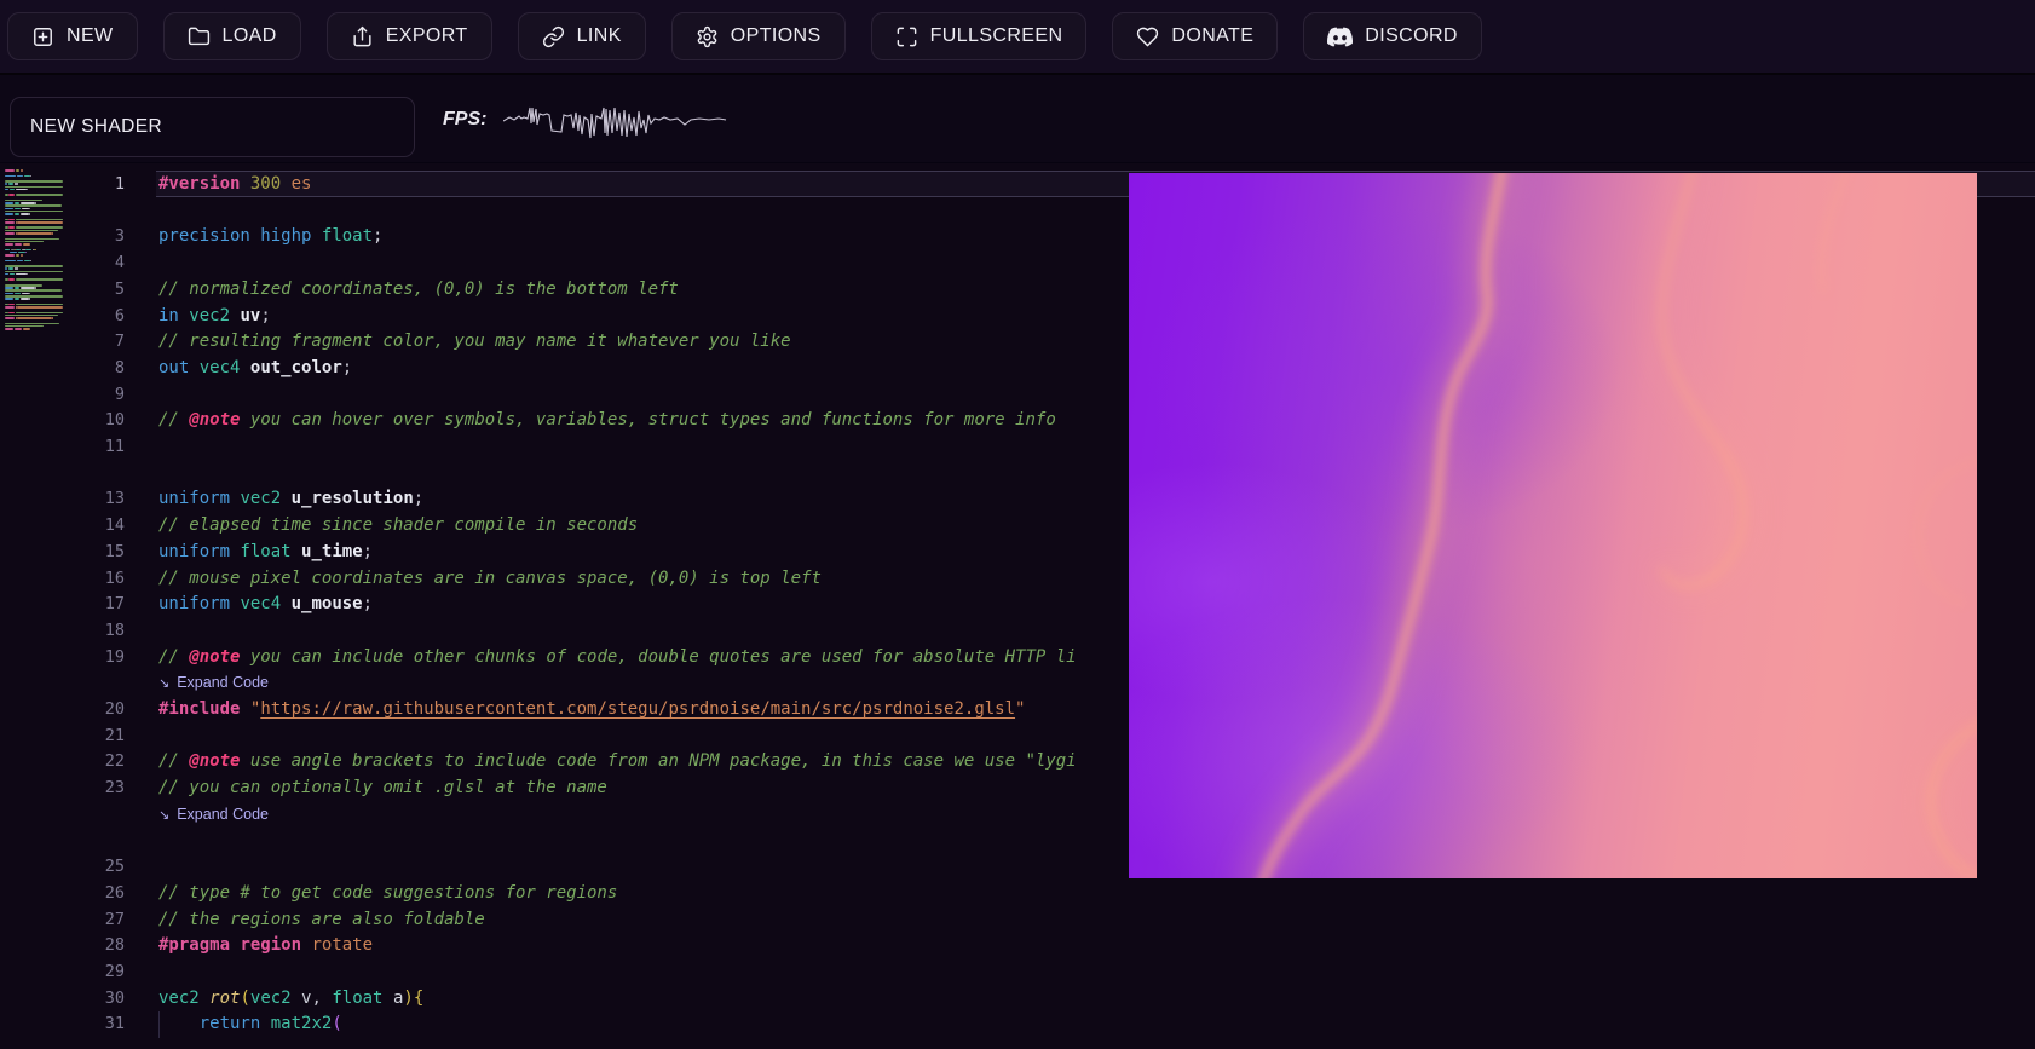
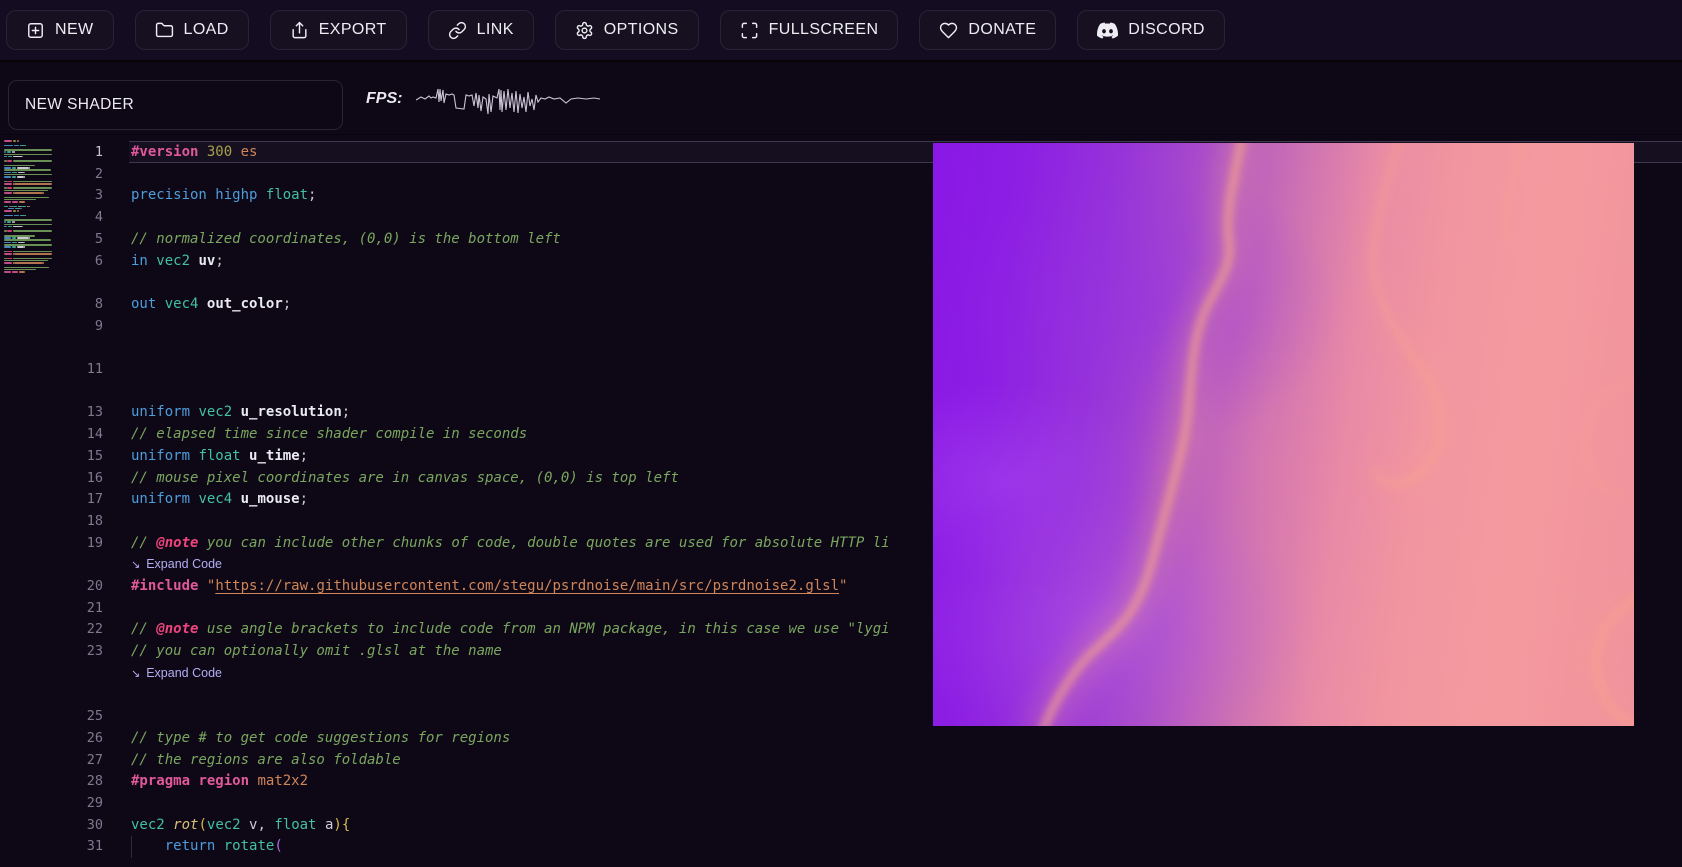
  NEW
  LOAD
  EXPORT
  LINK
  OPTIONS
  FULLSCREEN
  DONATE
  DISCORD
  NEW SHADER
  FPS:
  1
  #version 300 es
+ 2
  3
  precision highp float;
  4
  5
  // normalized coordinates, (0,0) is the bottom left
  6
  in vec2 uv;
- 7
- // resulting fragment color, you may name it whatever you like
  8
  out vec4 out_color;
  9
- 10
- // @note you can hover over symbols, variables, struct types and functions for more info
  11
  13
  uniform vec2 u_resolution;
  14
  // elapsed time since shader compile in seconds
  15
  uniform float u_time;
  16
  // mouse pixel coordinates are in canvas space, (0,0) is top left
  17
  uniform vec4 u_mouse;
  18
  19
  // @note you can include other chunks of code, double quotes are used for absolute HTTP li
  ↘
  Expand Code
  20
  #include "https://raw.githubusercontent.com/stegu/psrdnoise/main/src/psrdnoise2.glsl"
  21
  22
  // @note use angle brackets to include code from an NPM package, in this case we use "lygi
  23
  // you can optionally omit .glsl at the name
  ↘
  Expand Code
  25
  26
  // type # to get code suggestions for regions
  27
  // the regions are also foldable
  28
- #pragma region rotate
+ #pragma region mat2x2
  29
  30
  vec2 rot(vec2 v, float a){
  31
- return mat2x2(
+ return rotate(
